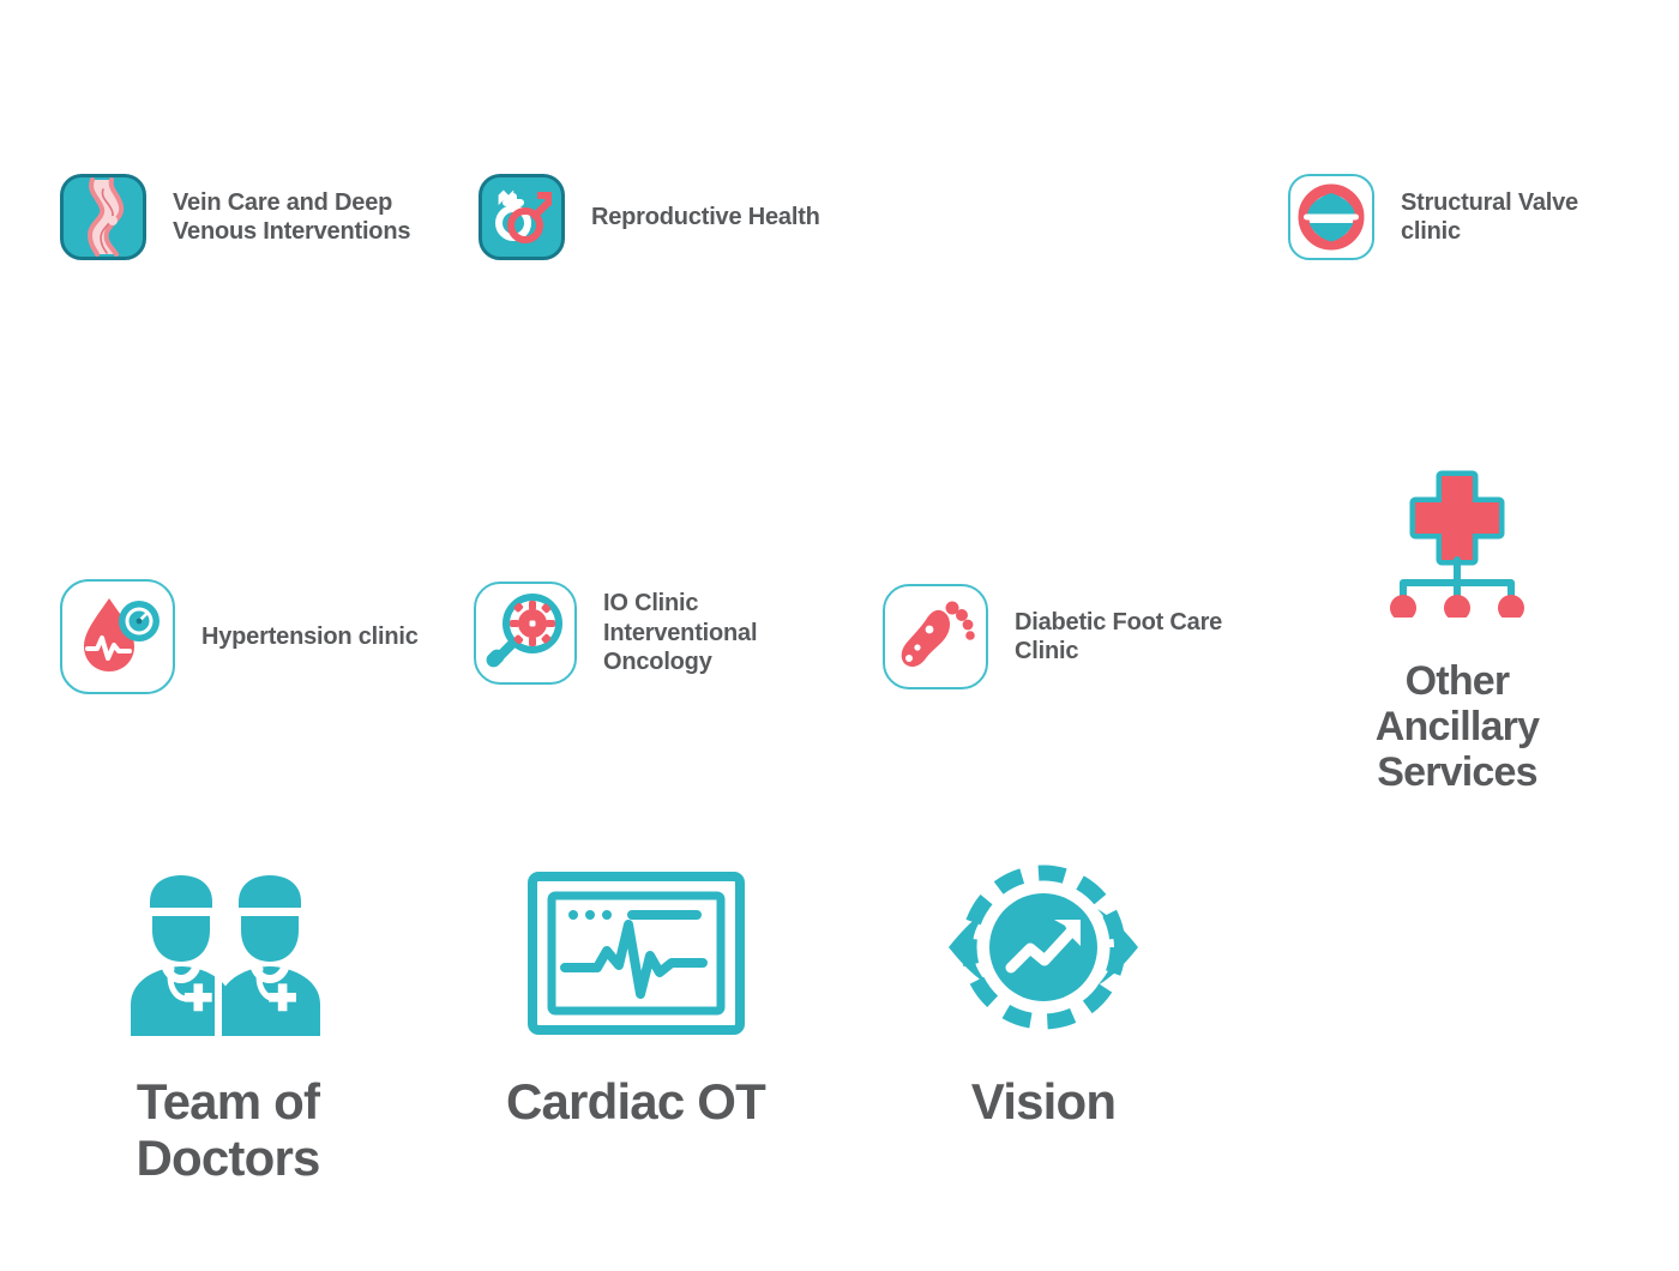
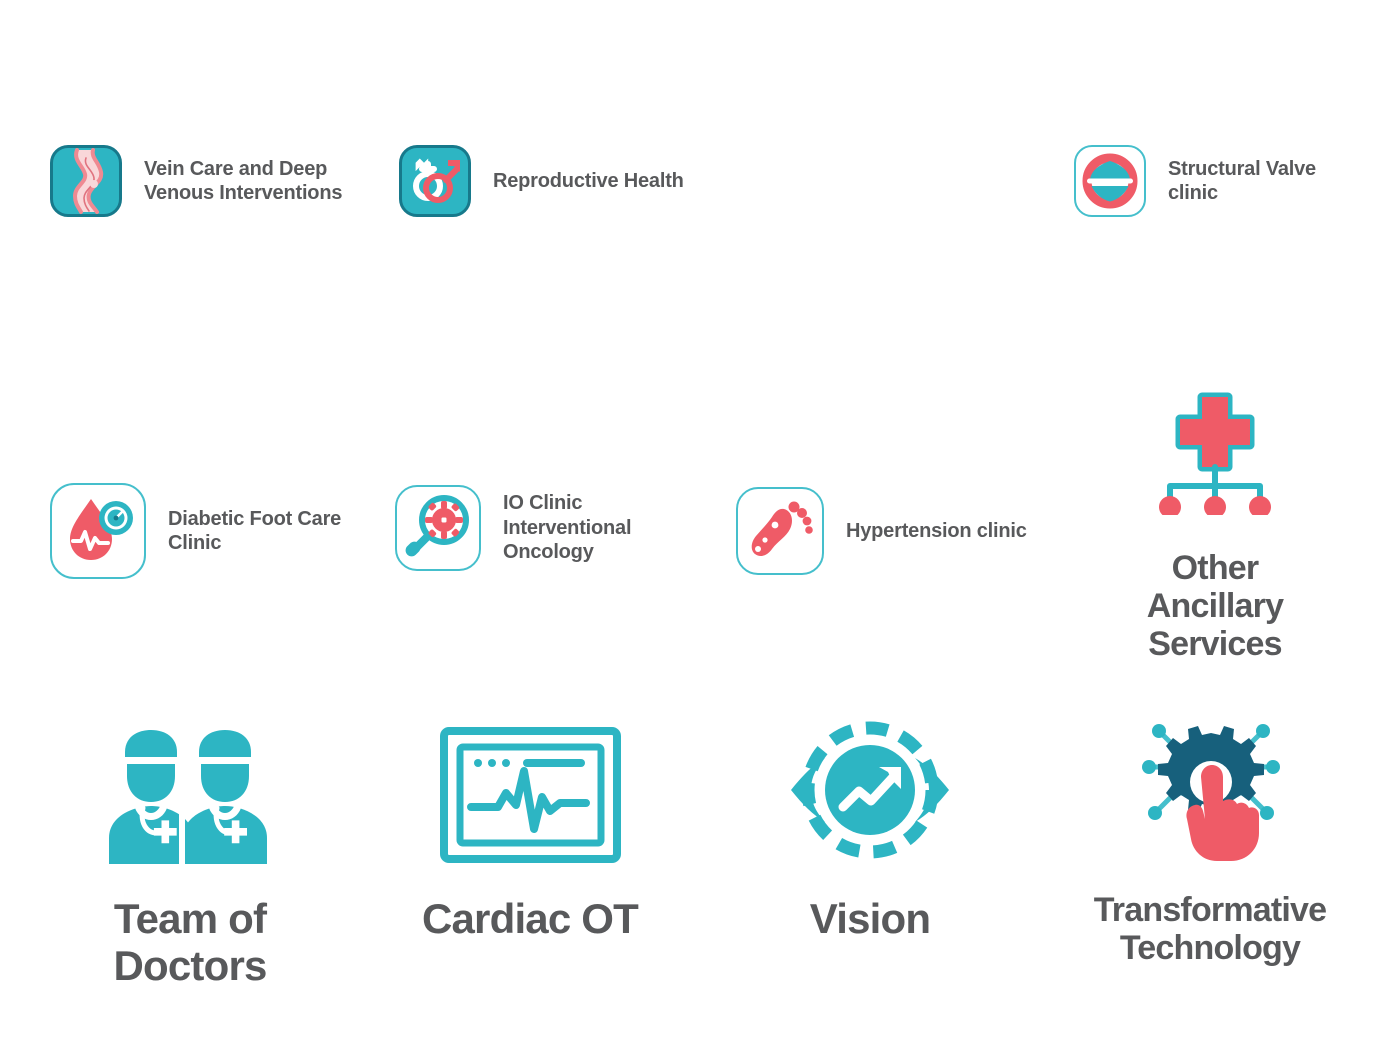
  Vein Care and Deep Venous Interventions
  Reproductive Health
  Structural Valve clinic
- Hypertension clinic
+ Diabetic Foot Care Clinic
  IO Clinic Interventional Oncology
- Diabetic Foot Care Clinic
+ Hypertension clinic
  Other Ancillary Services
  Team of Doctors
  Cardiac OT
  Vision
+ Transformative Technology
